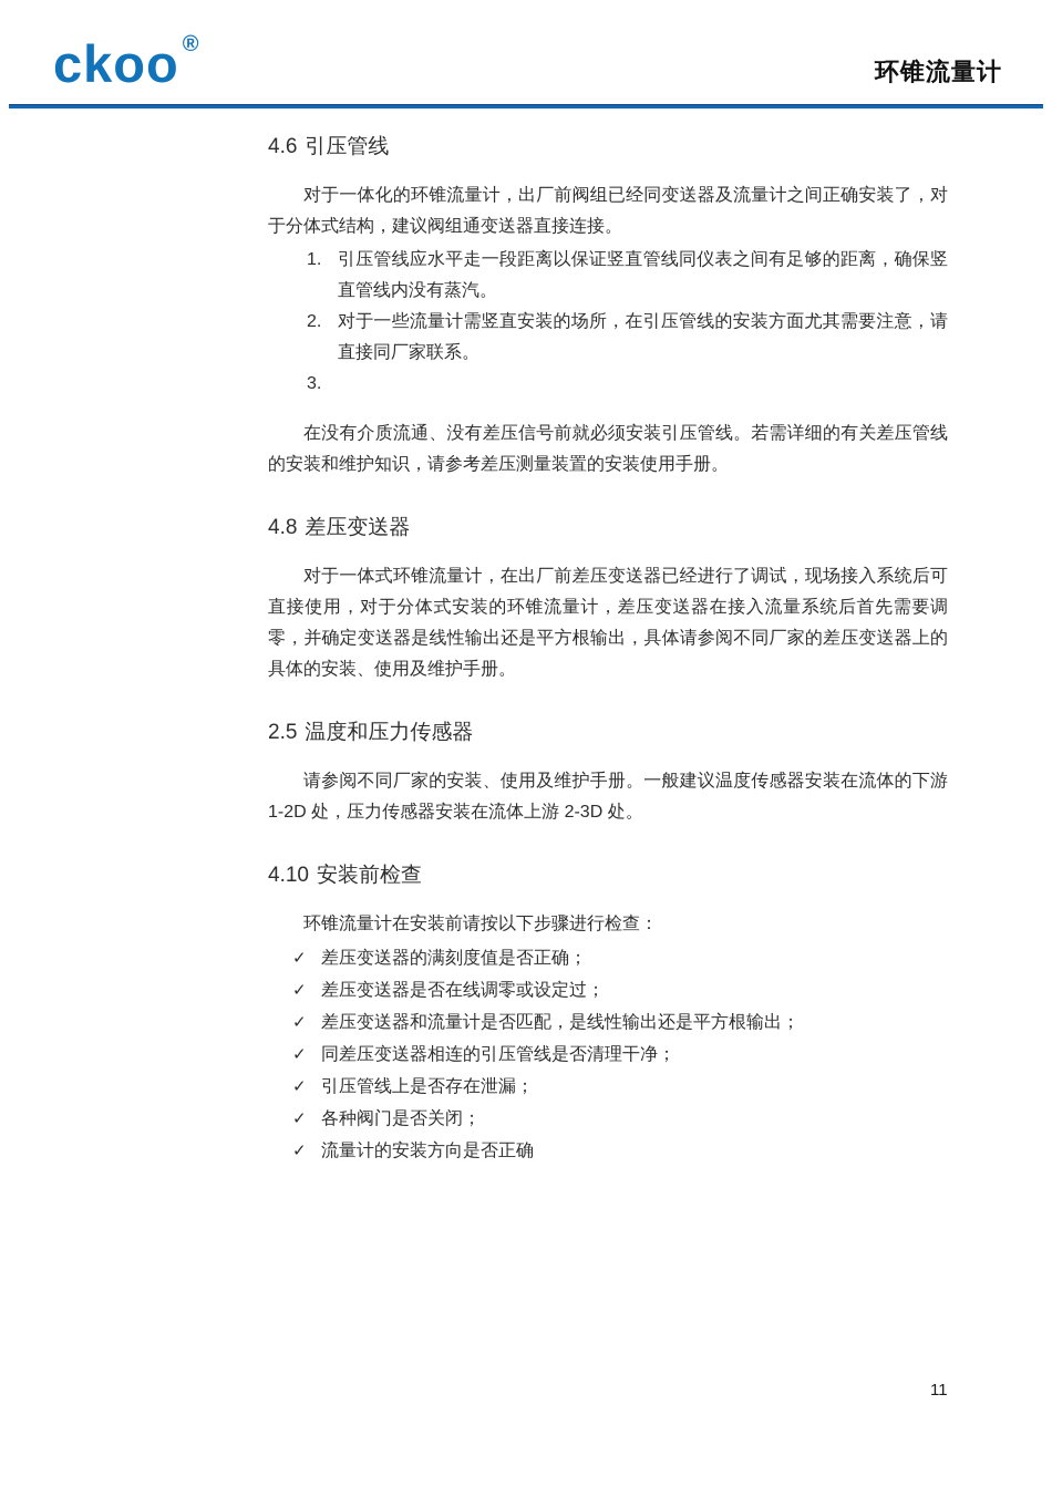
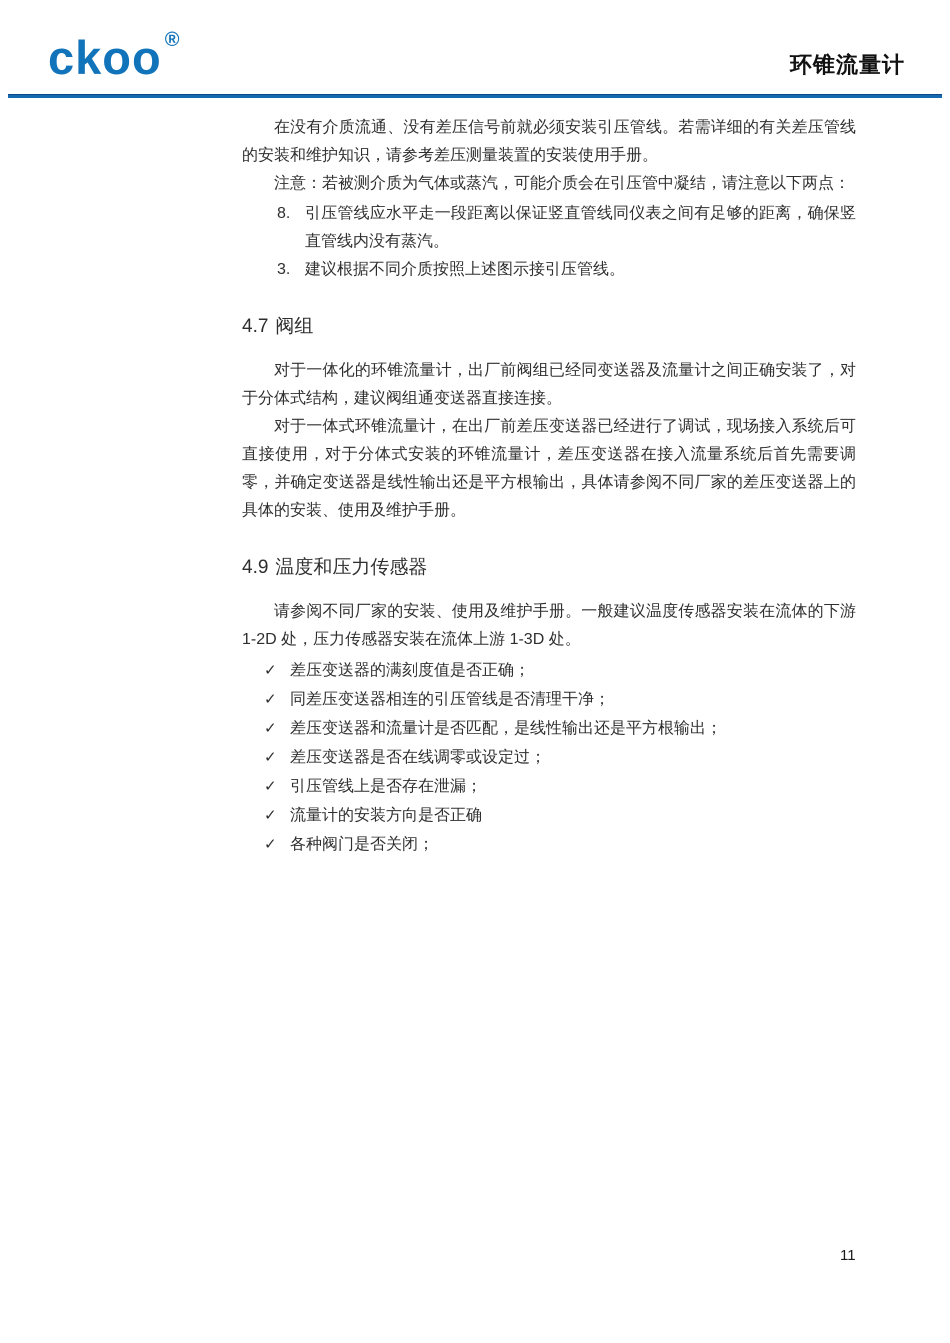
  ckoo ®
  环锥流量计
- 4.6
- 引压管线
- 对于一体化的环锥流量计，出厂前阀组已经同变送器及流量计之间正确安装了，对于分体式结构，建议阀组通变送器直接连接。
+ 在没有介质流通、没有差压信号前就必须安装引压管线。若需详细的有关差压管线的安装和维护知识，请参考差压测量装置的安装使用手册。
+ 注意：若被测介质为气体或蒸汽，可能介质会在引压管中凝结，请注意以下两点：
- 1.
+ 8.
  引压管线应水平走一段距离以保证竖直管线同仪表之间有足够的距离，确保竖直管线内没有蒸汽。
- 2.
- 对于一些流量计需竖直安装的场所，在引压管线的安装方面尤其需要注意，请直接同厂家联系。
  3.
+ 建议根据不同介质按照上述图示接引压管线。
+ 4.7
+ 阀组
- 在没有介质流通、没有差压信号前就必须安装引压管线。若需详细的有关差压管线的安装和维护知识，请参考差压测量装置的安装使用手册。
+ 对于一体化的环锥流量计，出厂前阀组已经同变送器及流量计之间正确安装了，对于分体式结构，建议阀组通变送器直接连接。
- 4.8
- 差压变送器
  对于一体式环锥流量计，在出厂前差压变送器已经进行了调试，现场接入系统后可直接使用，对于分体式安装的环锥流量计，差压变送器在接入流量系统后首先需要调零，并确定变送器是线性输出还是平方根输出，具体请参阅不同厂家的差压变送器上的具体的安装、使用及维护手册。
- 2.5
+ 4.9
  温度和压力传感器
- 请参阅不同厂家的安装、使用及维护手册。一般建议温度传感器安装在流体的下游 1-2D 处，压力传感器安装在流体上游 2-3D 处。
+ 请参阅不同厂家的安装、使用及维护手册。一般建议温度传感器安装在流体的下游 1-2D 处，压力传感器安装在流体上游 1-3D 处。
- 4.10
- 安装前检查
- 环锥流量计在安装前请按以下步骤进行检查：
  ✓
  差压变送器的满刻度值是否正确；
  ✓
- 差压变送器是否在线调零或设定过；
+ 同差压变送器相连的引压管线是否清理干净；
  ✓
  差压变送器和流量计是否匹配，是线性输出还是平方根输出；
  ✓
- 同差压变送器相连的引压管线是否清理干净；
+ 差压变送器是否在线调零或设定过；
  ✓
  引压管线上是否存在泄漏；
  ✓
- 各种阀门是否关闭；
+ 流量计的安装方向是否正确
  ✓
- 流量计的安装方向是否正确
+ 各种阀门是否关闭；
  11
